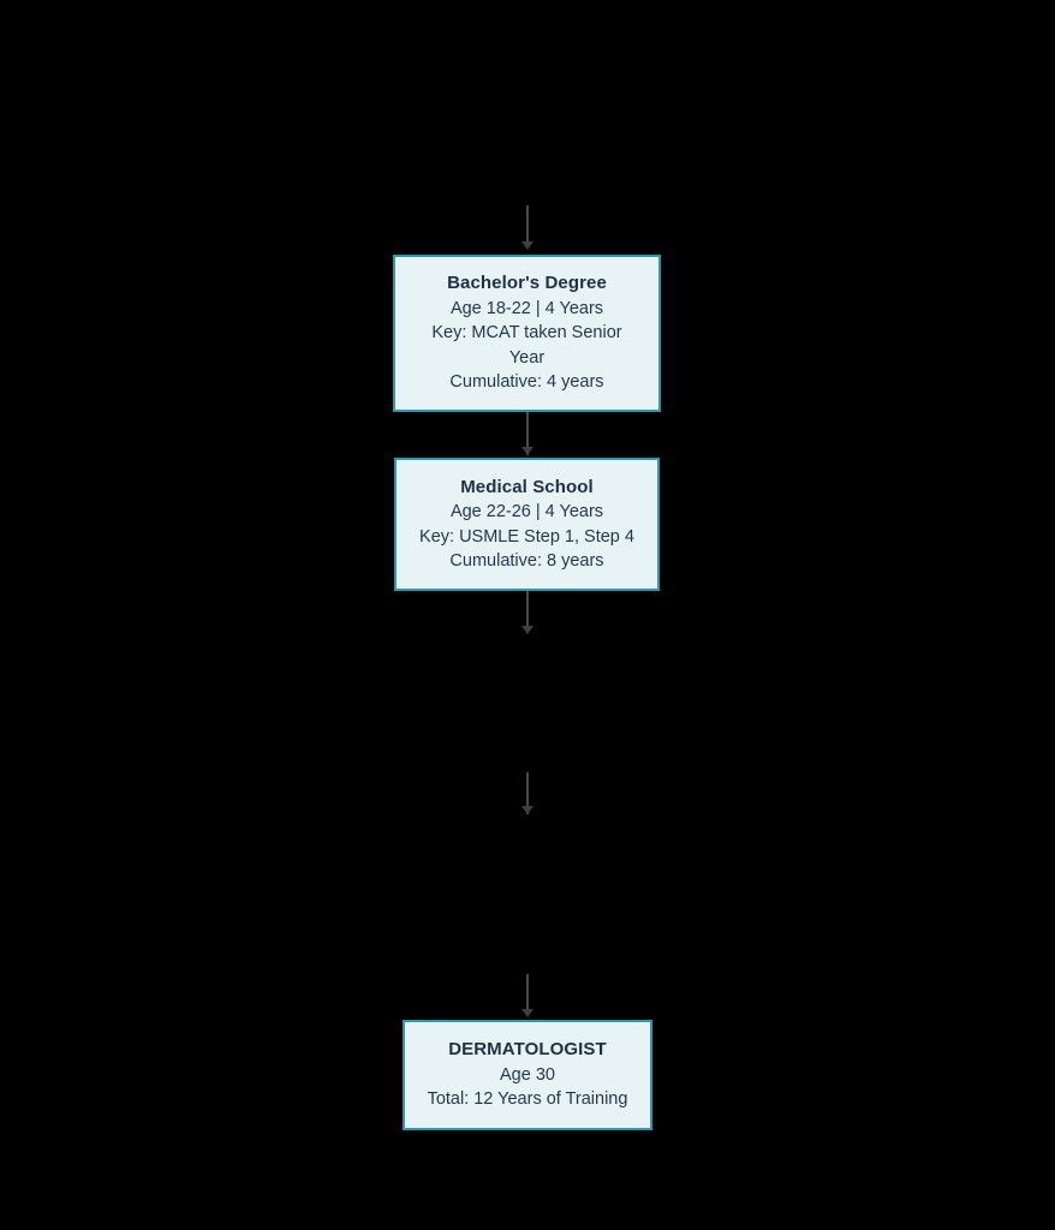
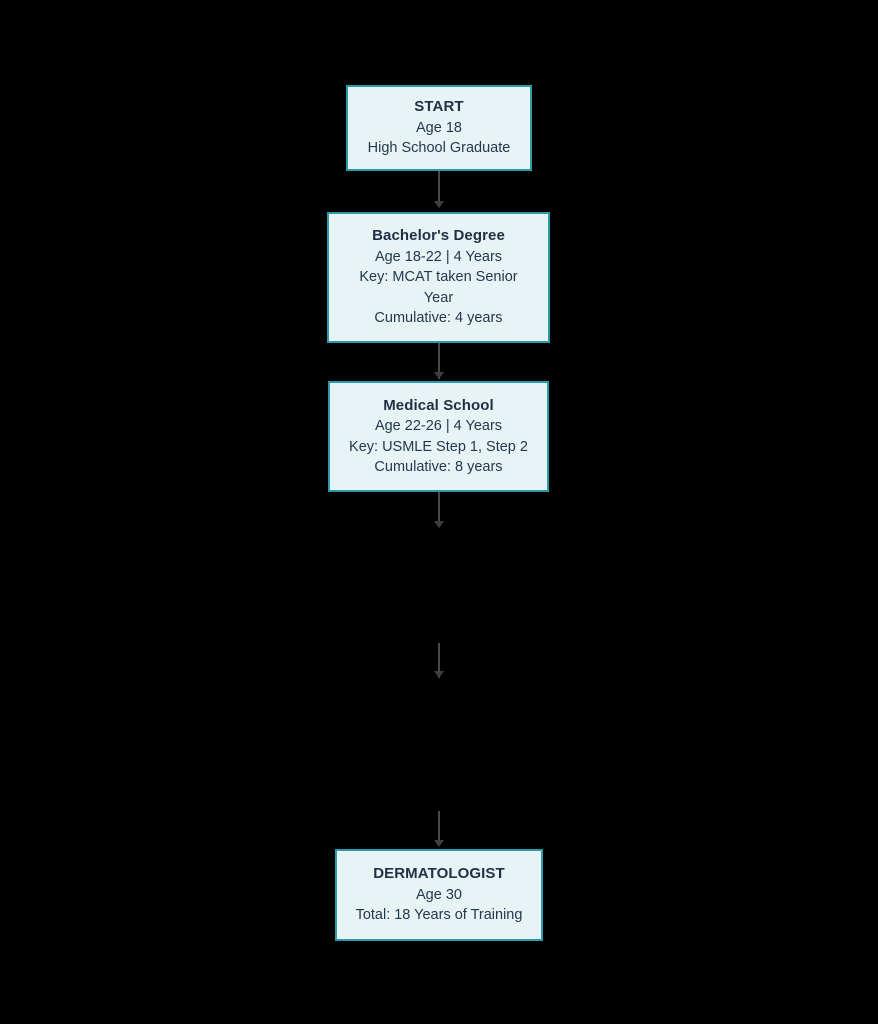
+ START
+ Age 18
+ High School Graduate
  Bachelor's Degree
  Age 18-22 | 4 Years
  Key: MCAT taken Senior Year
  Cumulative: 4 years
  Medical School
  Age 22-26 | 4 Years
- Key: USMLE Step 1, Step 4
+ Key: USMLE Step 1, Step 2
  Cumulative: 8 years
  DERMATOLOGIST
  Age 30
- Total: 12 Years of Training
+ Total: 18 Years of Training
